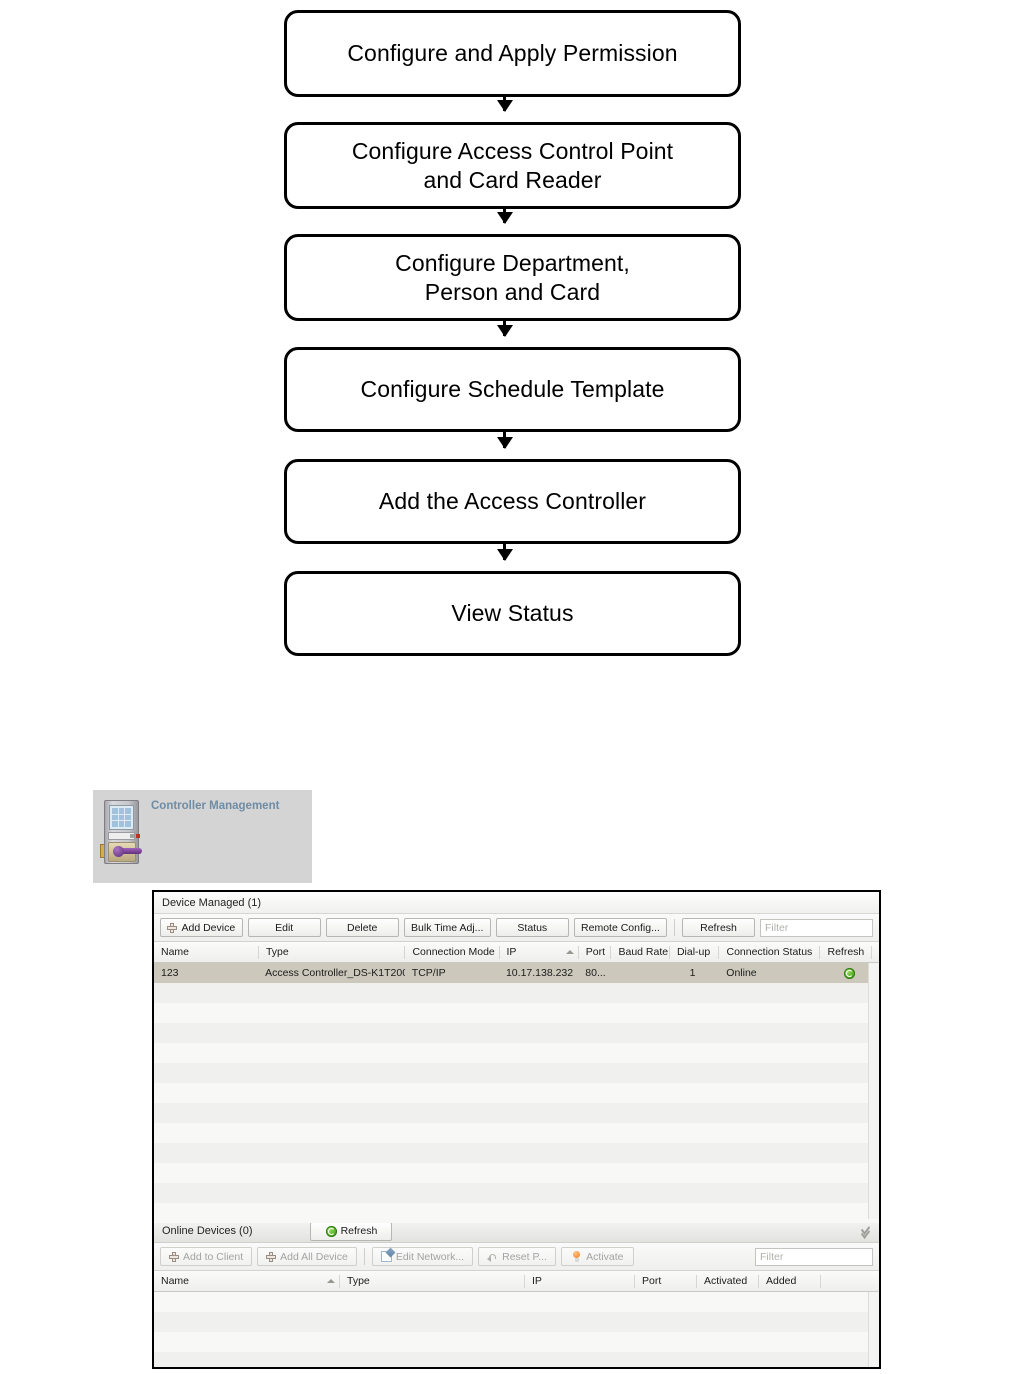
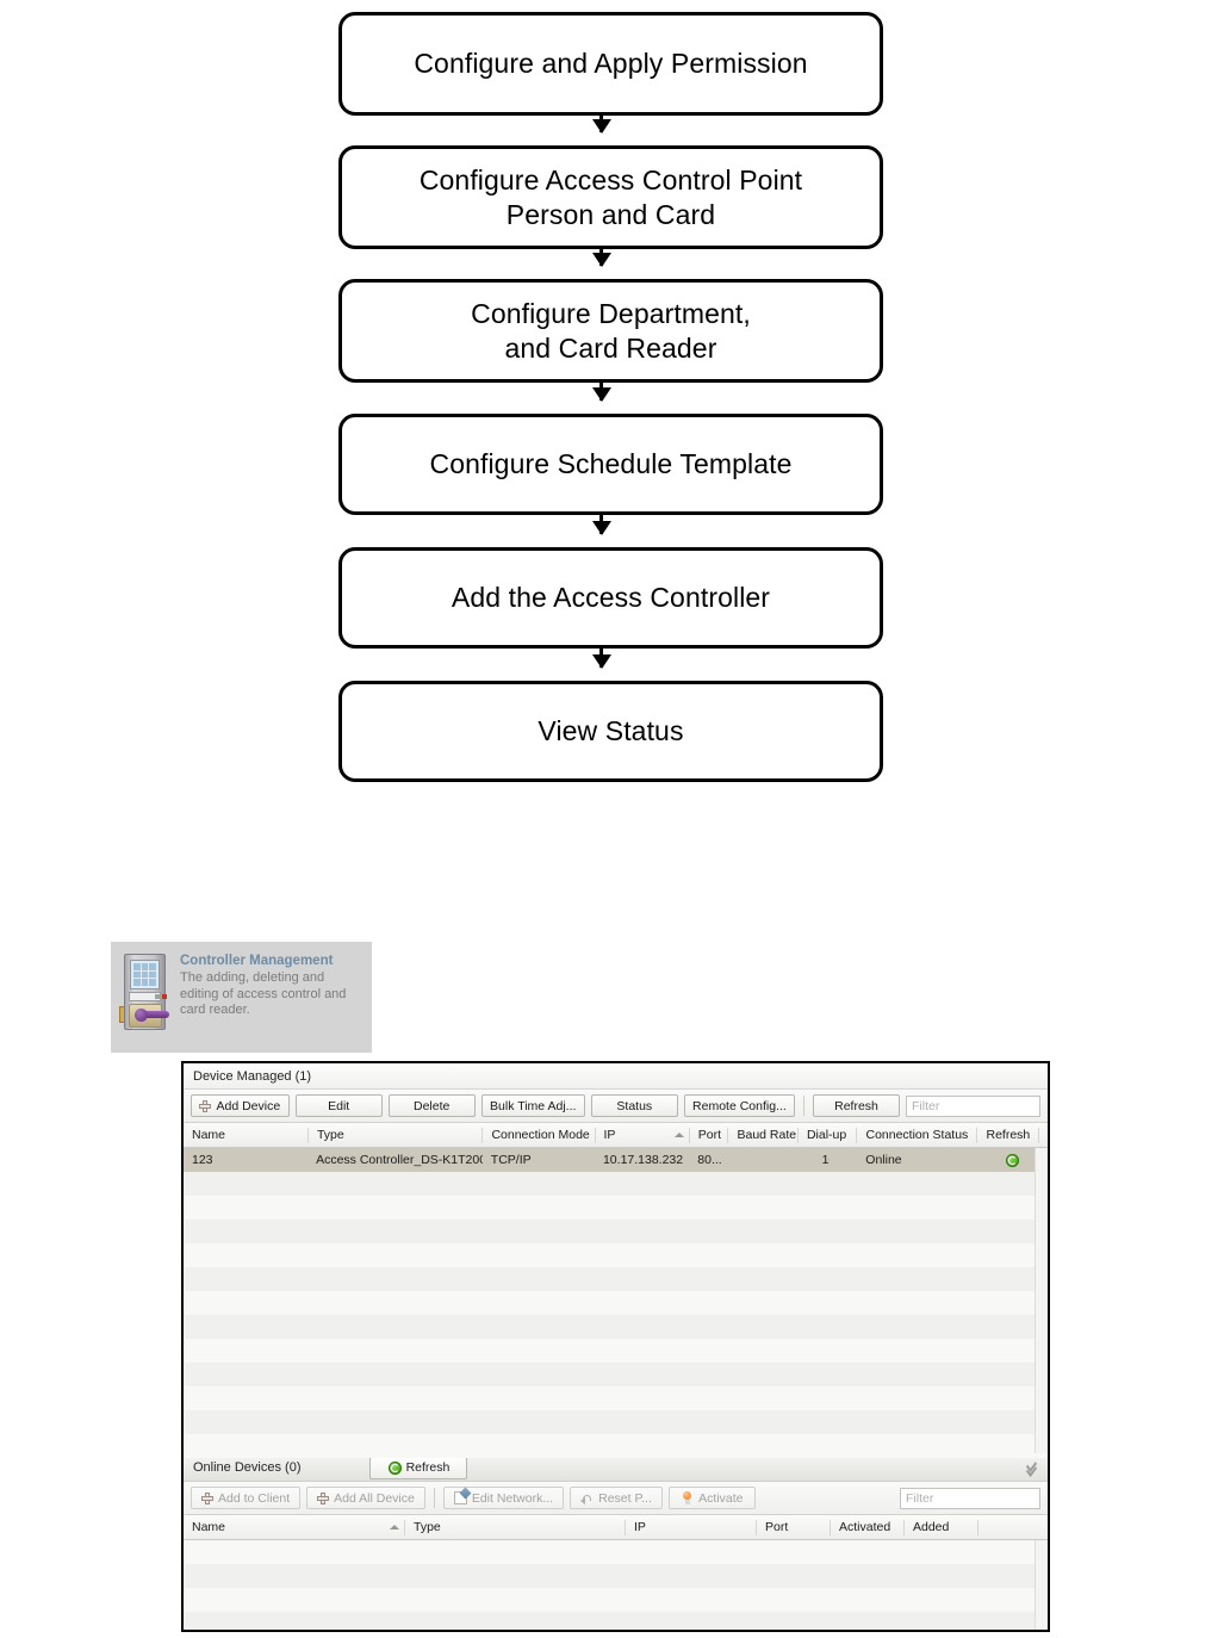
  Configure and Apply Permission
  Configure Access Control Point
- and Card Reader
+ Person and Card
  Configure Department,
- Person and Card
+ and Card Reader
  Configure Schedule Template
  Add the Access Controller
  View Status
  Controller Management
+ The adding, deleting and editing of access control and card reader.
  Device Managed (1)
  Add Device
  Edit
  Delete
  Bulk Time Adj...
  Status
  Remote Config...
  Refresh
  Filter
  Name
  Type
  Connection Mode
  IP
  Port
  Baud Rate
  Dial-up
  Connection Status
  Refresh
  123
  Access Controller_DS-K1T20
  TCP/IP
  10.17.138.232
  80...
  1
  Online
  Online Devices (0)
  Refresh
  Add to Client
  Add All Device
  Edit Network...
  Reset P...
  Activate
  Filter
  Name
  Type
  IP
  Port
  Activated
  Added
